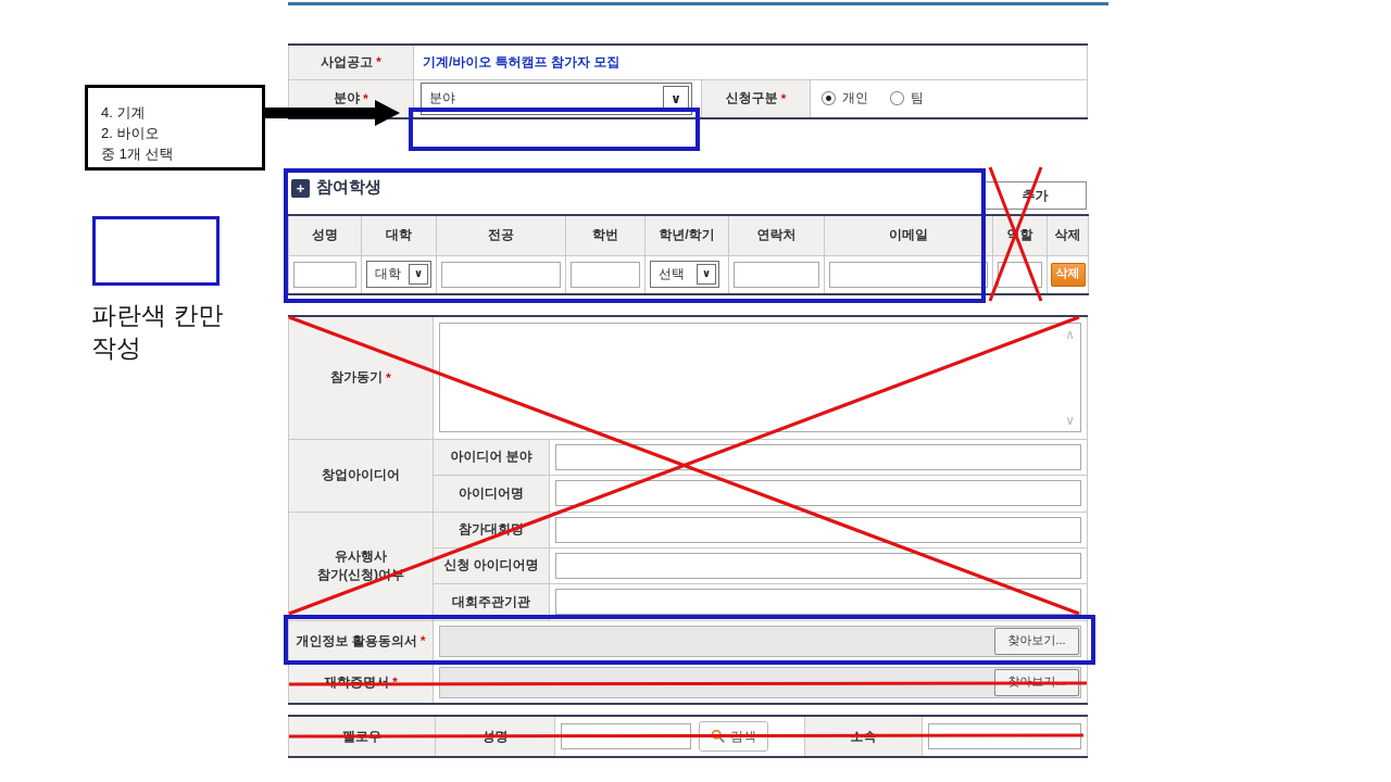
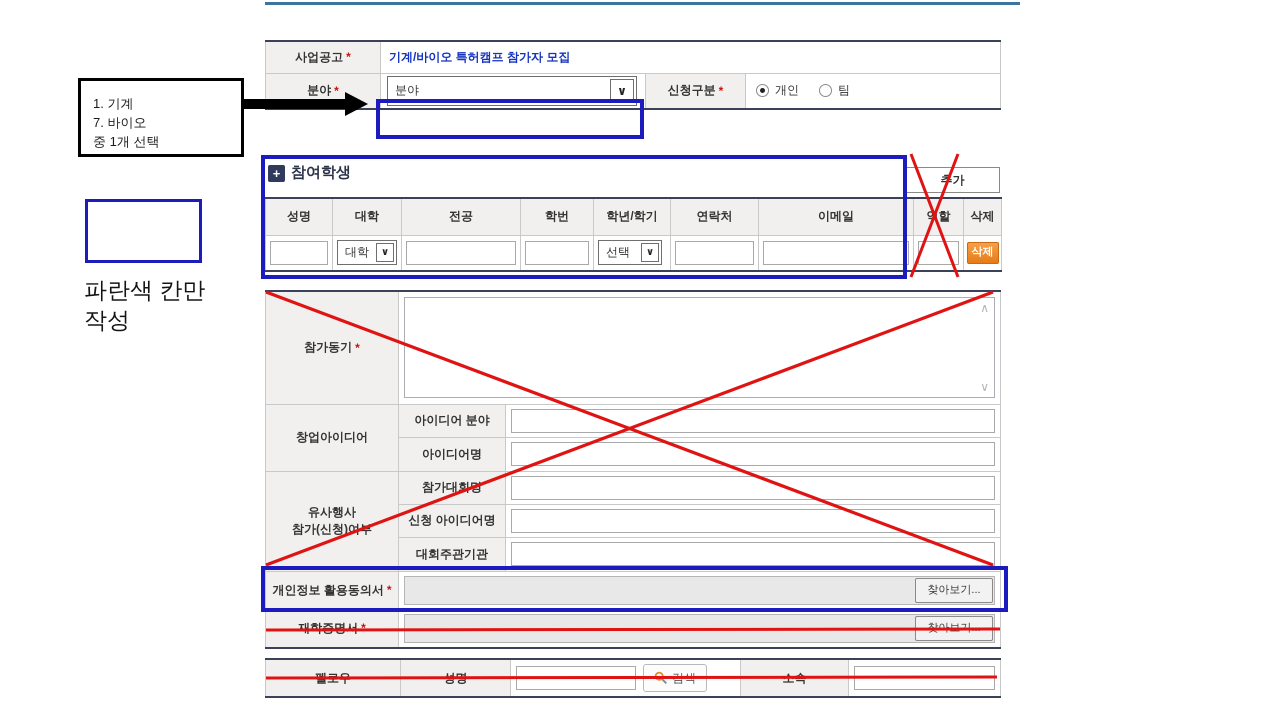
- 4. 기계
+ 1. 기계
- 2. 바이오
+ 7. 바이오
  중 1개 선택
  파란색 칸만
  작성
  사업공고 *	기계/바이오 특허캠프 참가자 모집
  분야 *	분야 ∨	신청구분 *	개인 팀
  +
  참여학생
  추가
  성명	대학	전공	학번	학년/학기	연락처	이메일	역할	삭제
  	대학 ∨			선택 ∨				삭제
  참가동기 *	∧ ∨
  창업아이디어	아이디어 분야
  아이디어명
  유사행사 참가(신청)여	참가대회
  신청 아이디어명
  대회주관기관
  개인정보 활용동의서 *	찾아보기...
  재학증명서 *	찾아보기...
